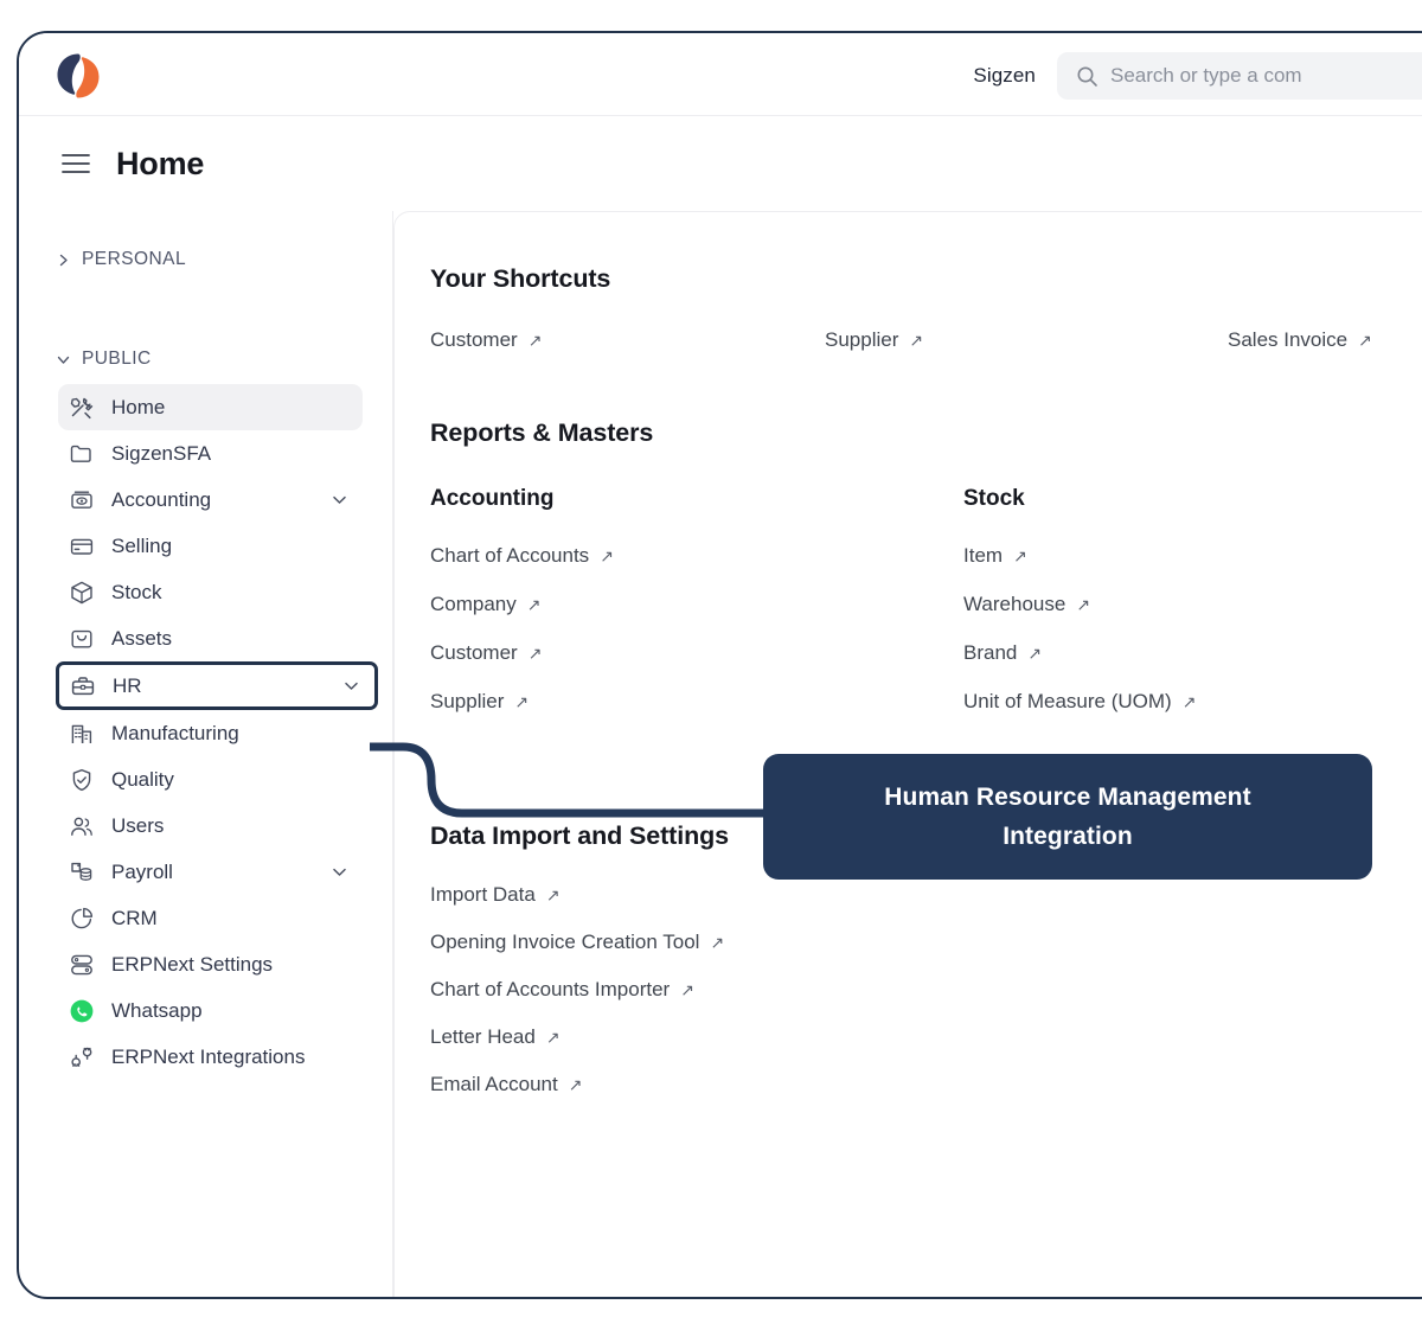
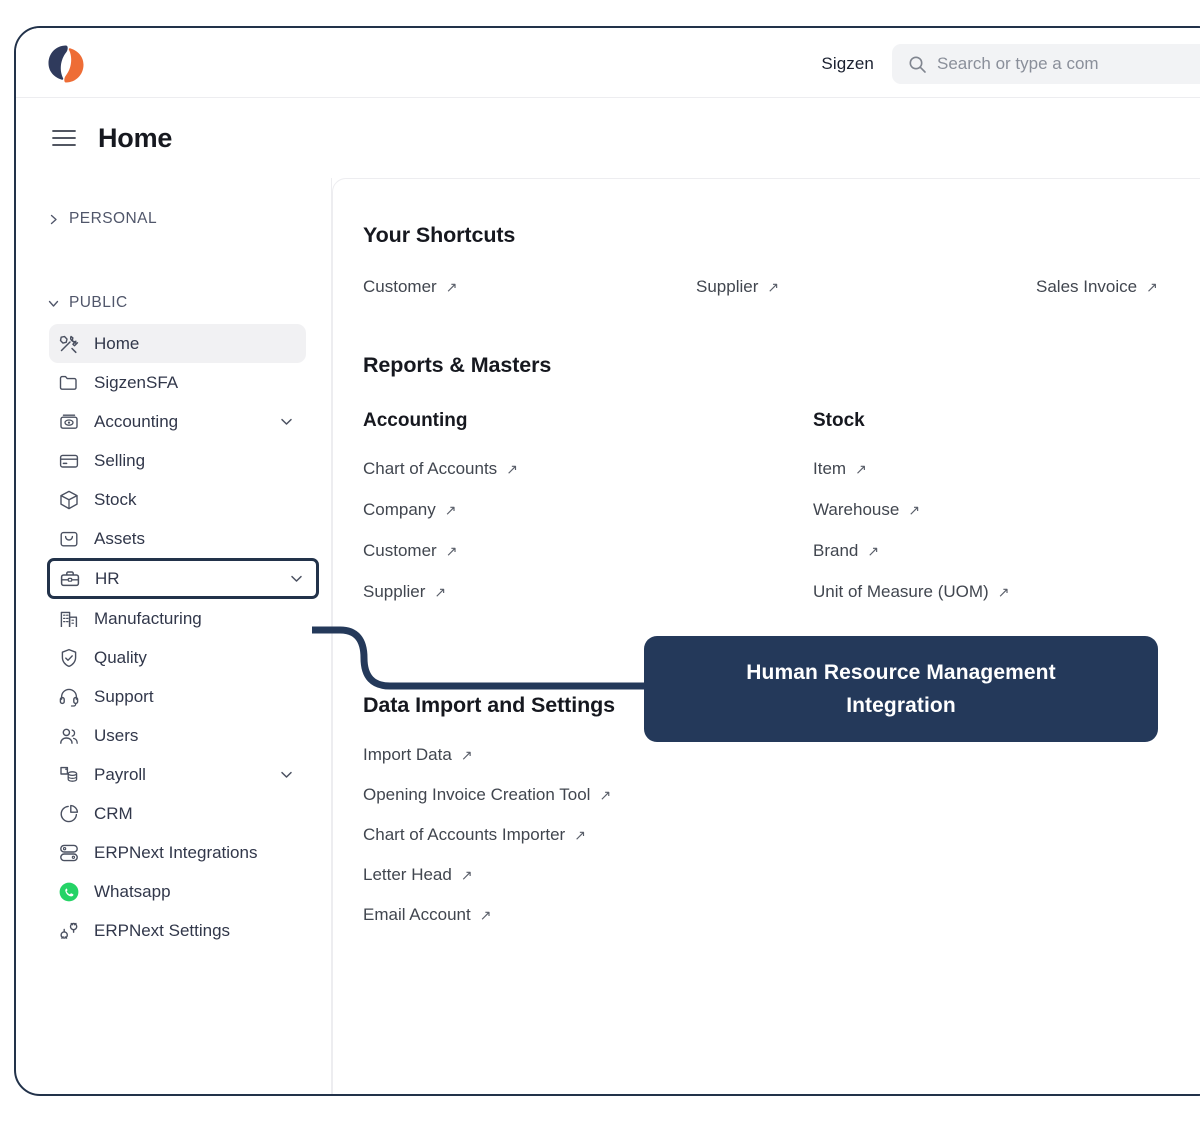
  Sigzen
  Search or type a com
  Home
  PERSONAL
  PUBLIC
  Home
  SigzenSFA
  Accounting
  Selling
  Stock
  Assets
  HR
  Manufacturing
  Quality
+ Support
  Users
  Payroll
  CRM
- ERPNext Settings
+ ERPNext Integrations
  Whatsapp
- ERPNext Integrations
+ ERPNext Settings
  Your Shortcuts
  Customer
  ↗
  Supplier
  ↗
  Sales Invoice
  ↗
  Reports & Masters
  Accounting
  Chart of Accounts
  ↗
  Company
  ↗
  Customer
  ↗
  Supplier
  ↗
  Stock
  Item
  ↗
  Warehouse
  ↗
  Brand
  ↗
  Unit of Measure (UOM)
  ↗
  Data Import and Settings
  Import Data
  ↗
  Opening Invoice Creation Tool
  ↗
  Chart of Accounts Importer
  ↗
  Letter Head
  ↗
  Email Account
  ↗
  Human Resource Management
  Integration
